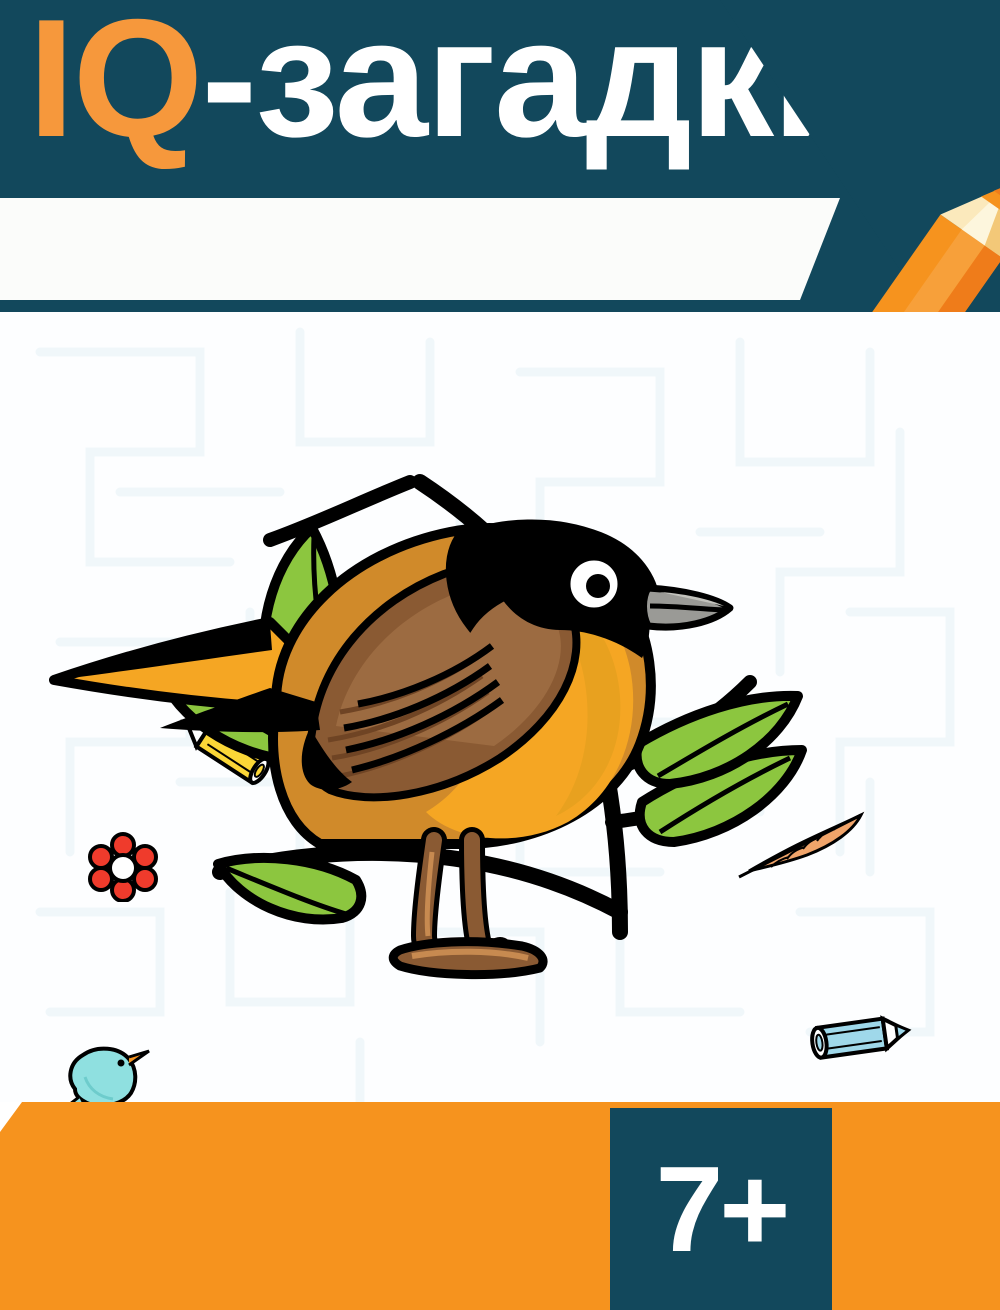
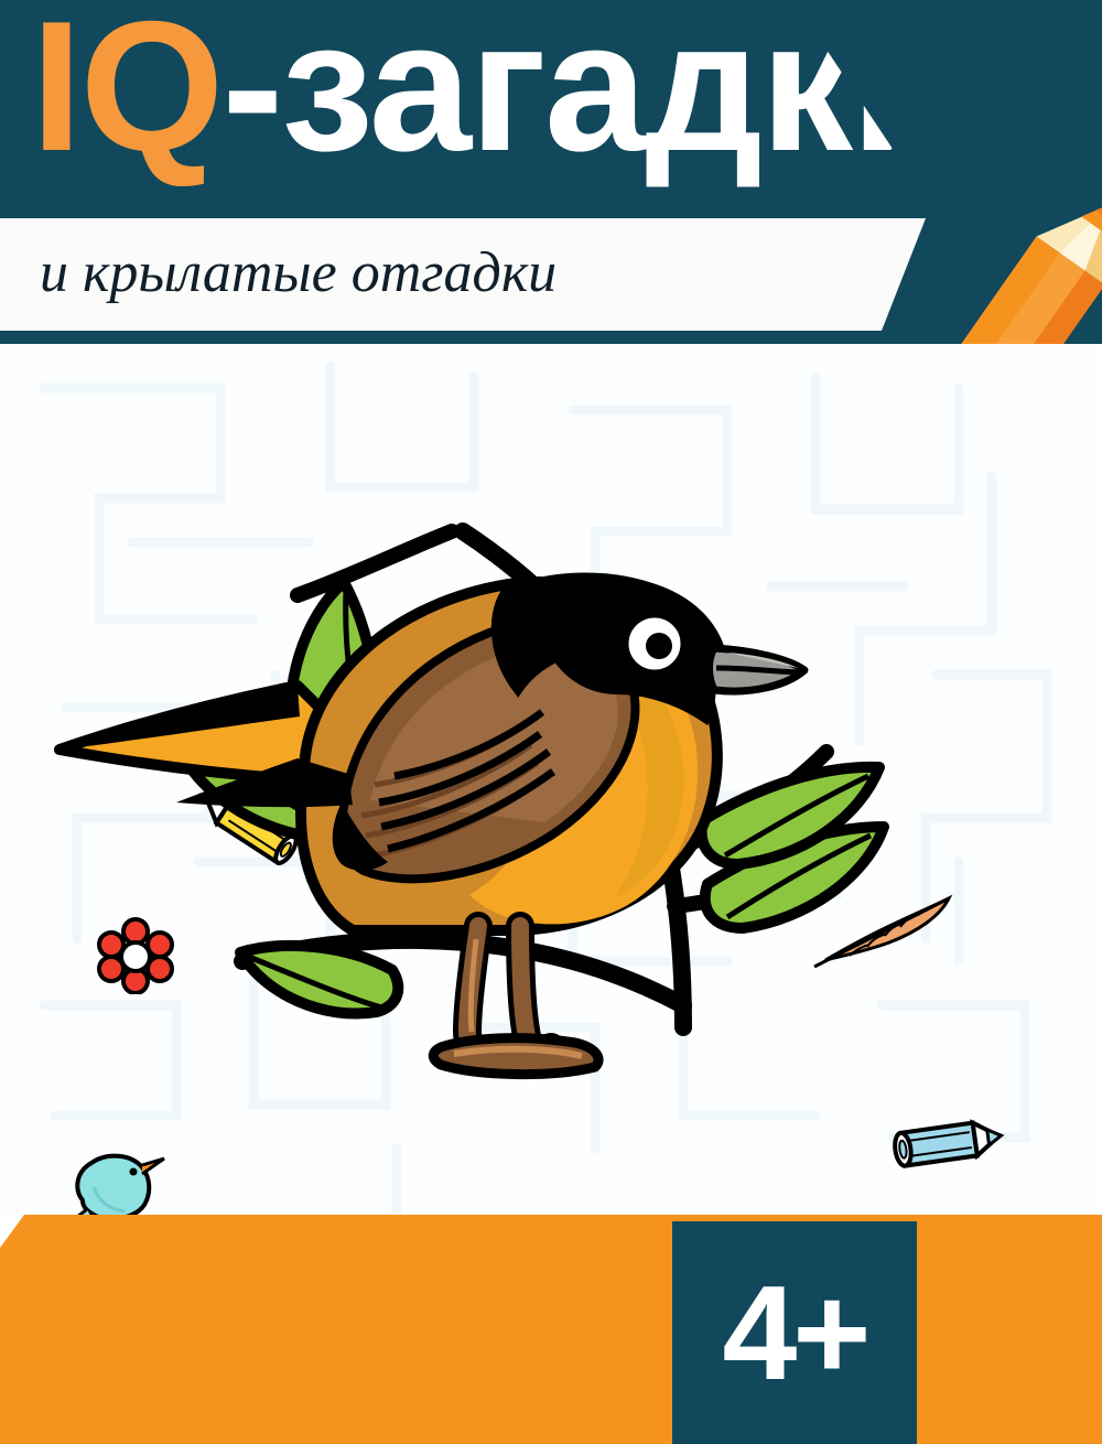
  IQ-загадк
+ и крылатые отгадки
- 7+
+ 4+
